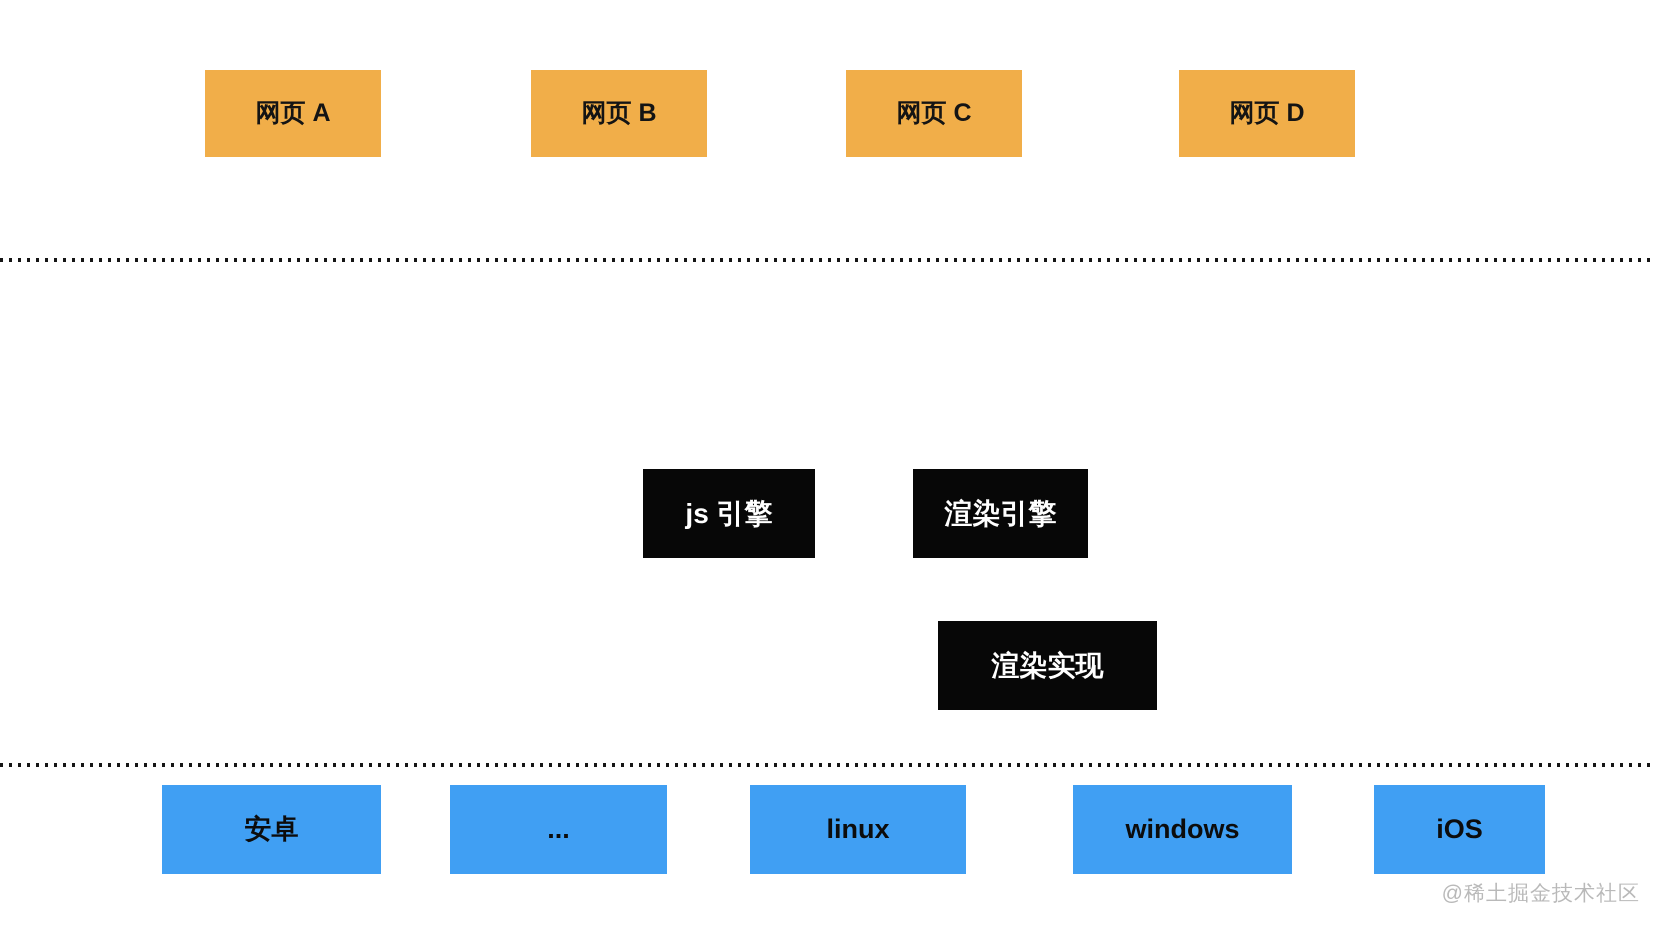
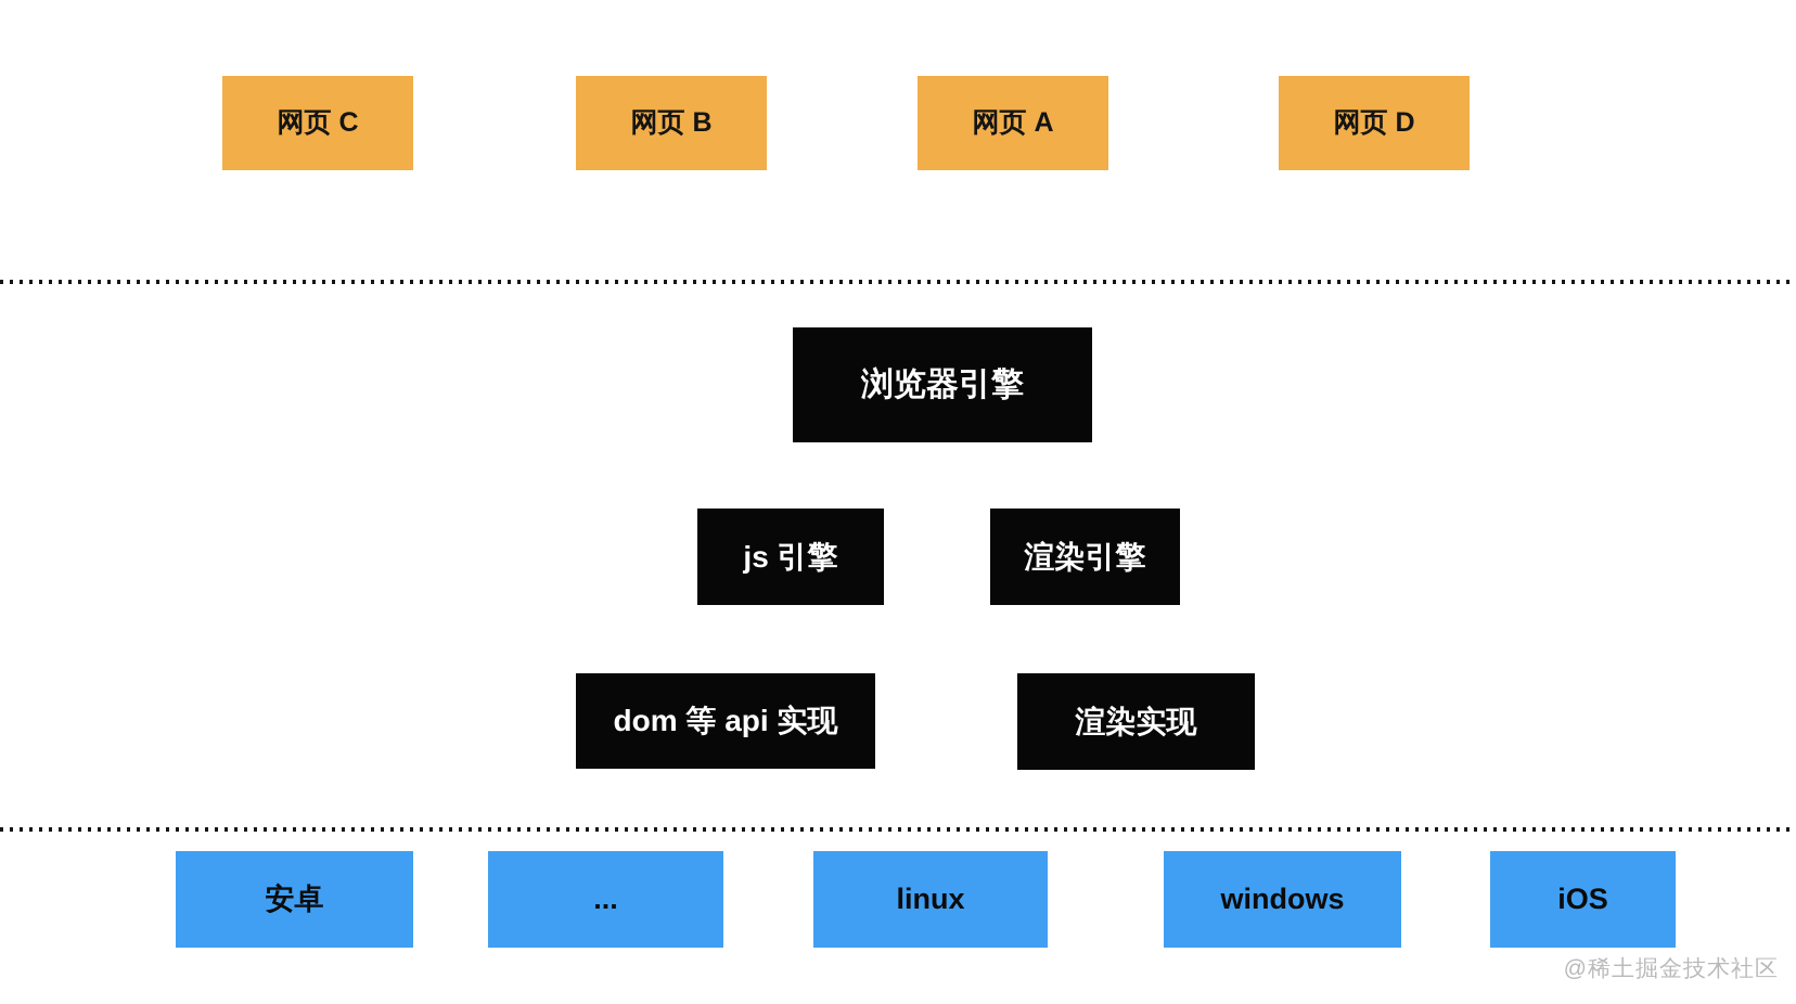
- 网页 A
+ 网页 C
  网页 B
- 网页 C
+ 网页 A
  网页 D
+ 浏览器引擎
  js 引擎
  渲染引擎
+ dom 等 api 实现
  渲染实现
  安卓
  ...
  linux
  windows
  iOS
  @稀土掘金技术社区
